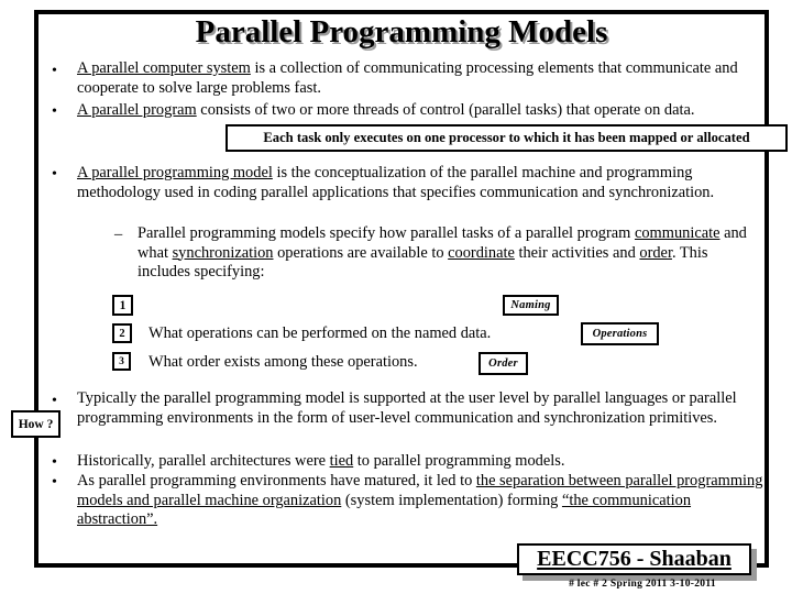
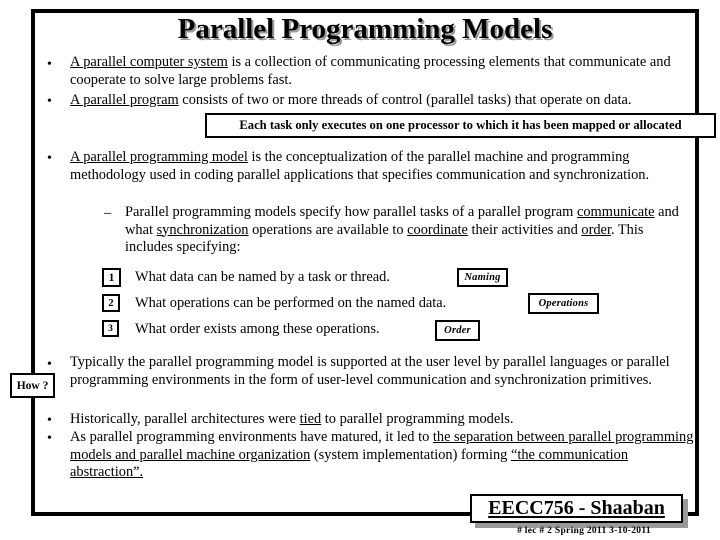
  Parallel Programming Models
  •
  A parallel computer system is a collection of communicating processing elements that communicate and cooperate to solve large problems fast.
  •
  A parallel program consists of two or more threads of control (parallel tasks) that operate on data.
  Each task only executes on one processor to which it has been mapped or allocated
  •
  A parallel programming model is the conceptualization of the parallel machine and programming methodology used in coding parallel applications that specifies communication and synchronization.
  –
  Parallel programming models specify how parallel tasks of a parallel program communicate and what synchronization operations are available to coordinate their activities and order. This includes specifying:
  1
+ What data can be named by a task or thread.
  Naming
  2
  What operations can be performed on the named data.
  Operations
  3
  What order exists among these operations.
  Order
  •
  Typically the parallel programming model is supported at the user level by parallel languages or parallel programming environments in the form of user-level communication and synchronization primitives.
  How ?
  •
  Historically, parallel architectures were tied to parallel programming models.
  •
  As parallel programming environments have matured, it led to the separation between parallel programming models and parallel machine organization (system implementation) forming “the communication abstraction”.
  EECC756 - Shaaban
  # lec # 2 Spring 2011 3-10-2011
